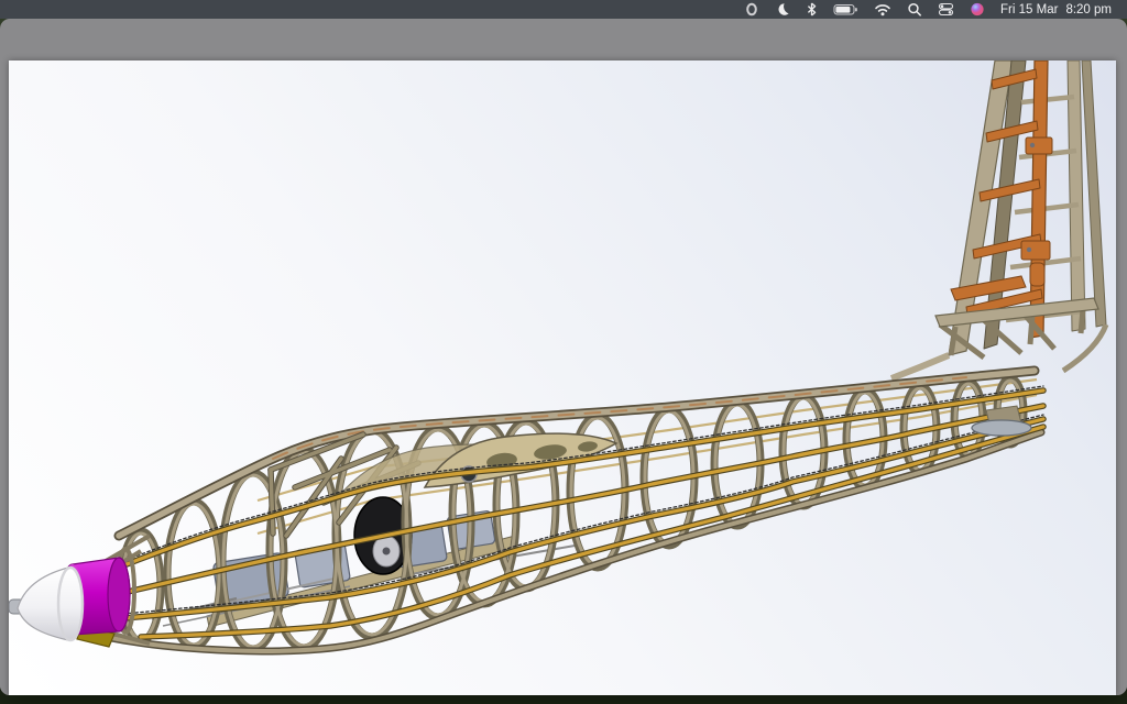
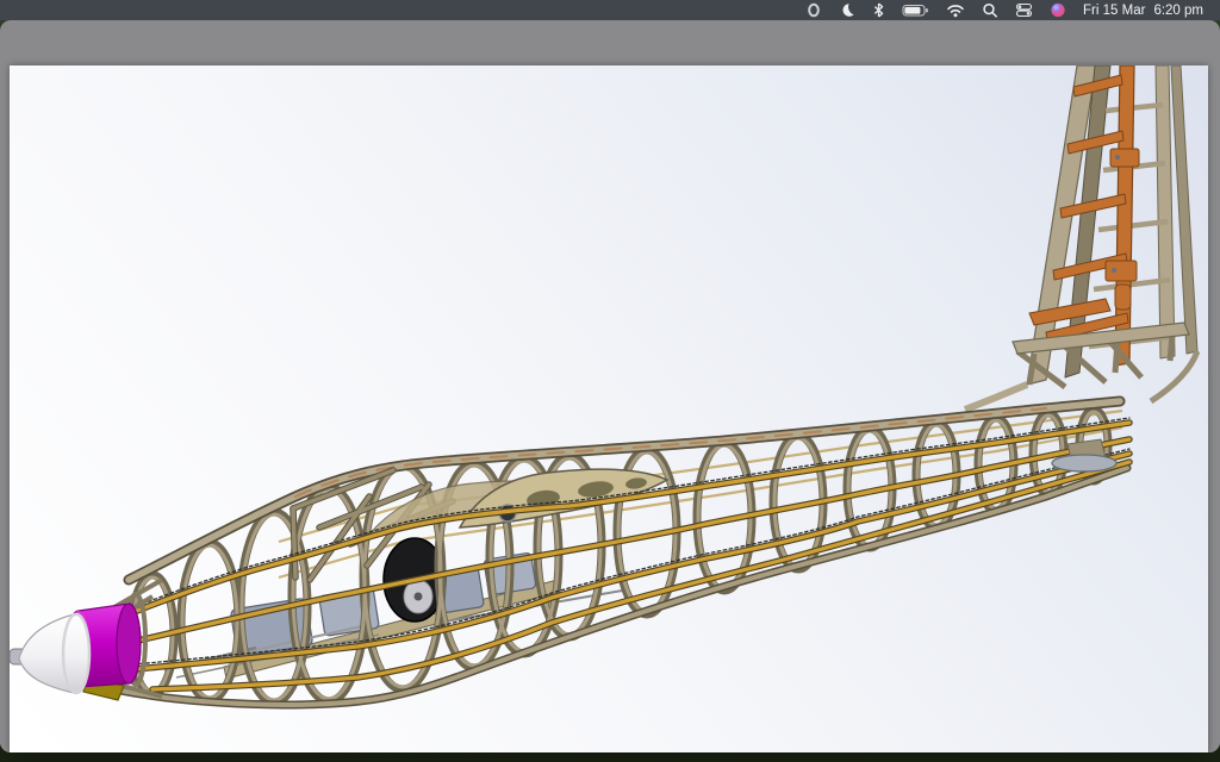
  Fri 15 Mar
- 8:20 pm
+ 6:20 pm
